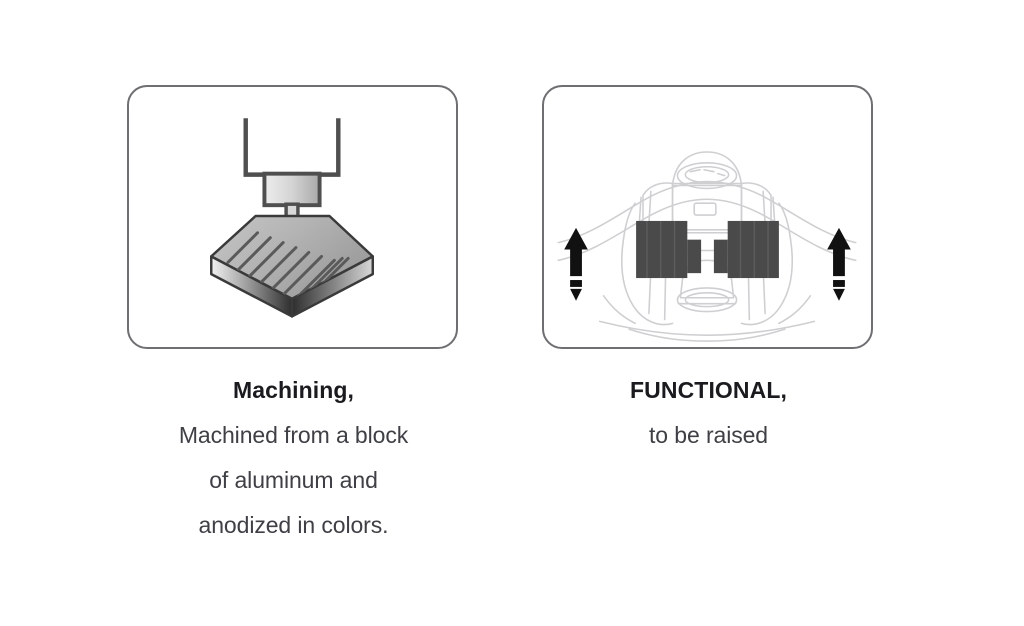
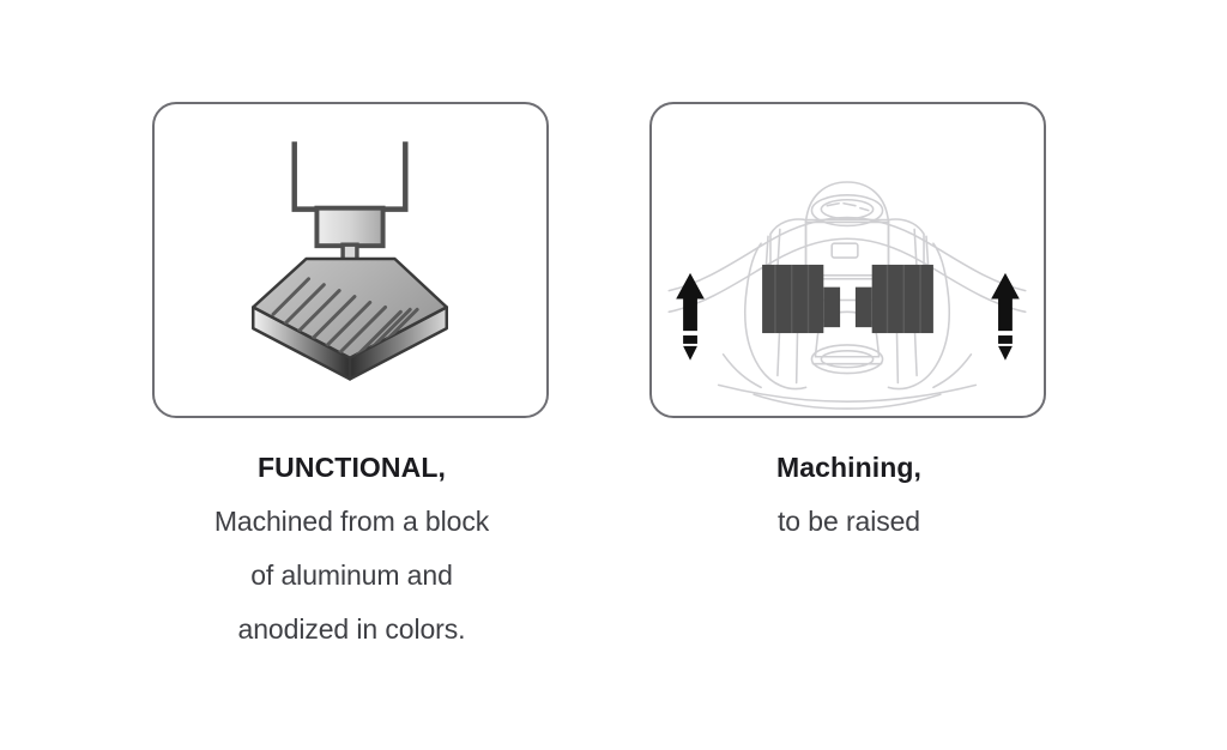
- Machining,
+ FUNCTIONAL,
  Machined from a block
  of aluminum and
  anodized in colors.
- FUNCTIONAL,
+ Machining,
  to be raised
